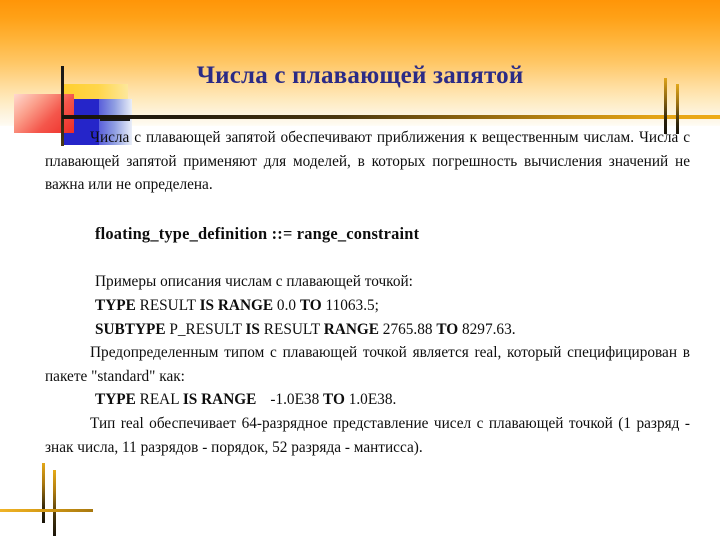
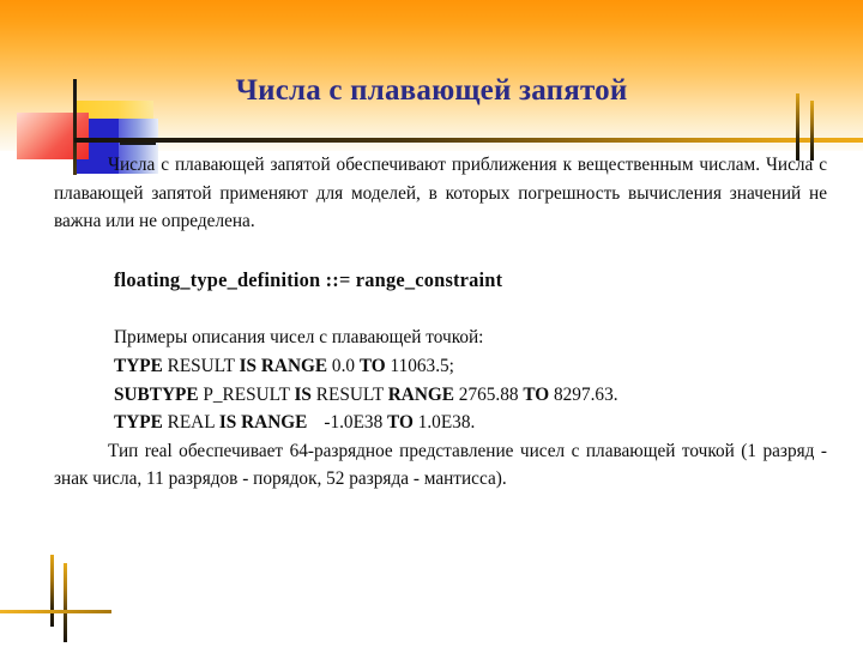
  Числа с плавающей запятой
  Числа с плавающей запятой обеспечивают приближения к вещественным числам. Числа с плавающей запятой применяют для моделей, в которых погрешность вычисления значений не важна или не определена.
  floating_type_definition ::= range_constraint
- Примеры описания числам с плавающей точкой:
+ Примеры описания чисел с плавающей точкой:
  TYPE RESULT IS RANGE 0.0 TO 11063.5;
  SUBTYPE P_RESULT IS RESULT RANGE 2765.88 TO 8297.63.
- Предопределенным типом с плавающей точкой является real, который специфицирован в пакете "standard" как:
  TYPE REAL IS RANGE -1.0E38 TO 1.0E38.
  Тип real обеспечивает 64-разрядное представление чисел с плавающей точкой (1 разряд - знак числа, 11 разрядов - порядок, 52 разряда - мантисса).
